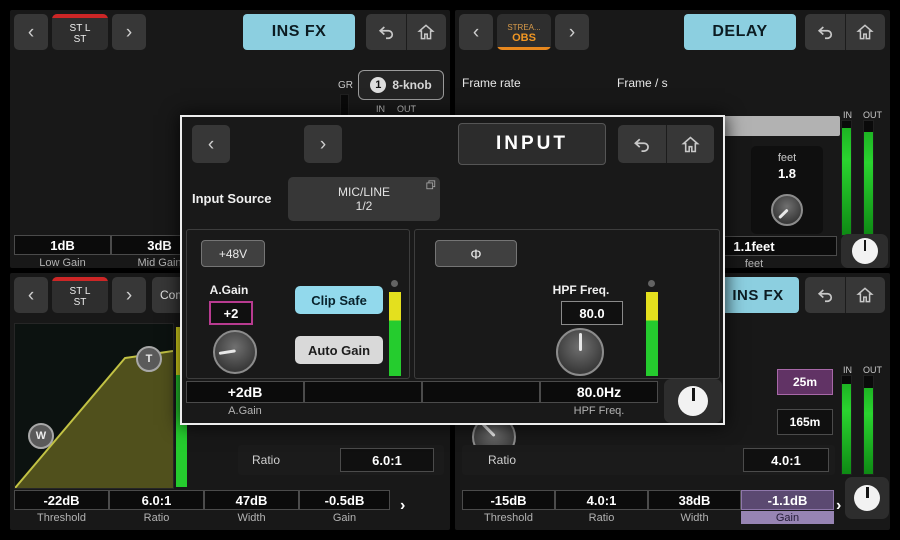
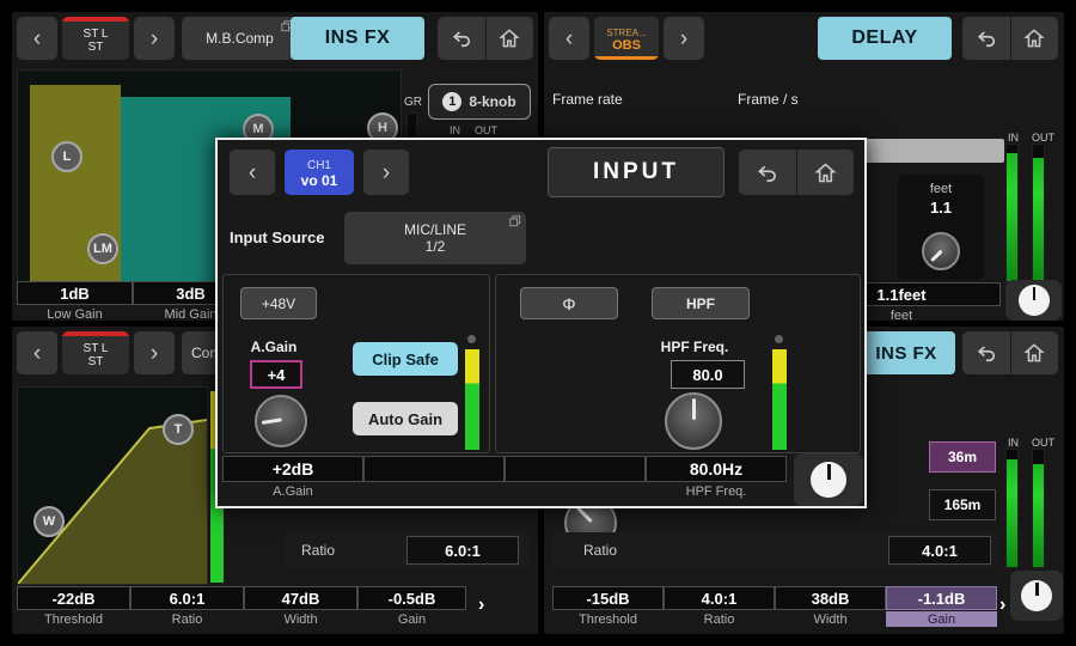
  ‹
  ST L
  ST
  ›
+ M.B.Comp
  INS FX
+ L
+ M
+ H
+ LM
  1
  8-knob
  GR
  IN
  OUT
  1dB
  Low Gain
  3dB
  Mid Gain
  ‹
  STREA...
  OBS
  ›
  DELAY
  Frame rate
  Frame / s
  feet
- 1.8
+ 1.1
  IN
  OUT
  1.1feet
  feet
  ‹
  ST L
  ST
  ›
  T
  W
  Ratio
  6.0:1
  -22dB
  Threshold
  6.0:1
  Ratio
  47dB
  Width
  -0.5dB
  Gain
  ›
  INS FX
  IN
  OUT
- 25m
+ 36m
  165m
  Ratio
  4.0:1
  -15dB
  Threshold
  4.0:1
  Ratio
  38dB
  Width
  -1.1dB
  Gain
  ›
  ‹
+ CH1
+ vo 01
  ›
  INPUT
  Input Source
  MIC/LINE
  1/2
  +48V
  A.Gain
- +2
+ +4
  Clip Safe
  Auto Gain
  Φ
+ HPF
  HPF Freq.
  80.0
  +2dB
  A.Gain
  80.0Hz
  HPF Freq.
